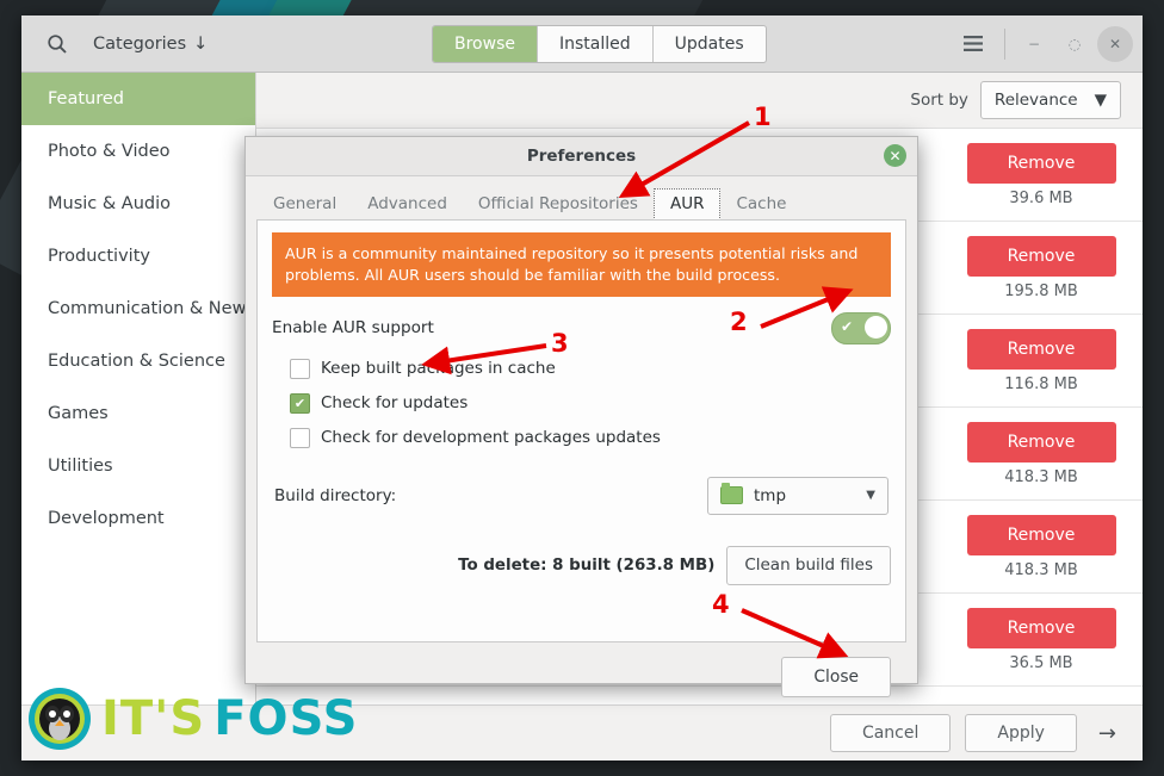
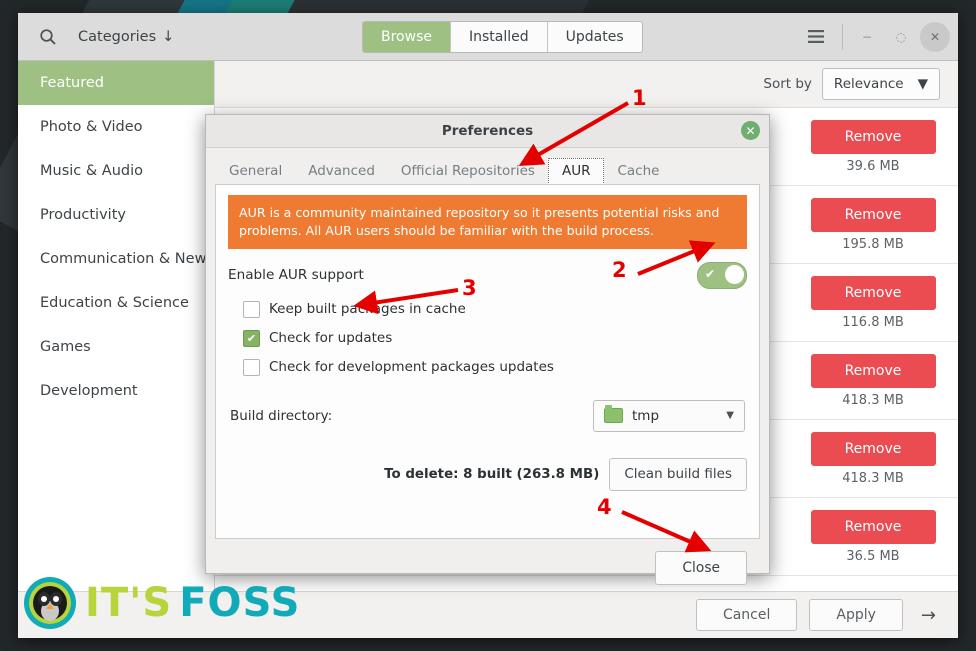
  Categories
  ↓
  Browse
  Installed
  Updates
  −
  ◌
  ✕
  Featured
  Photo & Video
  Music & Audio
  Productivity
  Communication & New
  Education & Science
  Games
- Utilities
  Development
  Sort by
  Relevance
  ▼
  Remove
  39.6 MB
  Remove
  195.8 MB
  Remove
  116.8 MB
  Remove
  418.3 MB
  Remove
  418.3 MB
  Remove
  36.5 MB
  Cancel
  Apply
  →
  Preferences
  ✕
  General
  Advanced
  Official Repositories
  AUR
  Cache
  AUR is a community maintained repository so it presents potential risks and problems. All AUR users should be familiar with the build process.
  Enable AUR support
  ✔
  Keep built packages in cache
  ✔
  Check for updates
  Check for development packages updates
  Build directory:
  tmp
  ▼
  To delete: 8 built (263.8 MB)
  Clean build files
  Close
  1
  2
  3
  4
  IT'S
  FOSS
